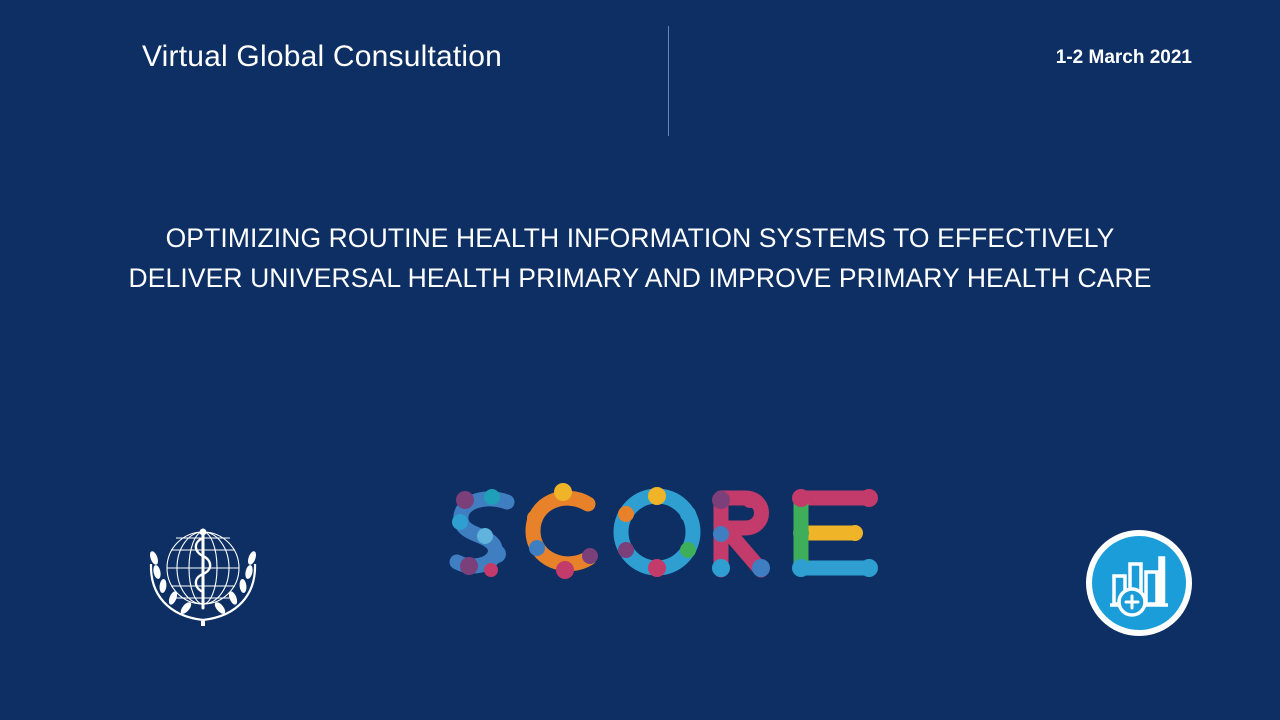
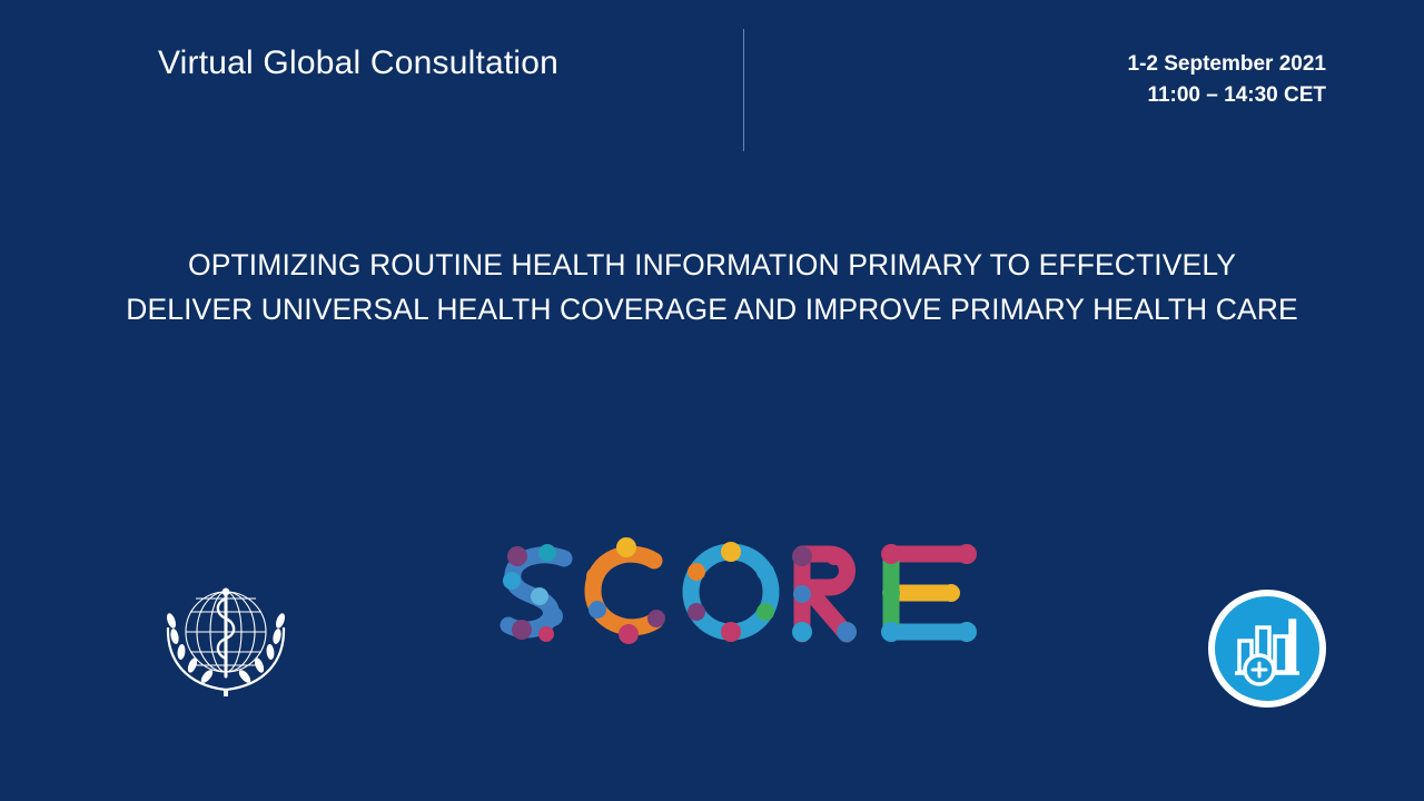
  Virtual Global Consultation
- 1-2 March 2021
+ 1-2 September 2021
+ 11:00 – 14:30 CET
- OPTIMIZING ROUTINE HEALTH INFORMATION SYSTEMS TO EFFECTIVELY
+ OPTIMIZING ROUTINE HEALTH INFORMATION PRIMARY TO EFFECTIVELY
- DELIVER UNIVERSAL HEALTH PRIMARY AND IMPROVE PRIMARY HEALTH CARE
+ DELIVER UNIVERSAL HEALTH COVERAGE AND IMPROVE PRIMARY HEALTH CARE
